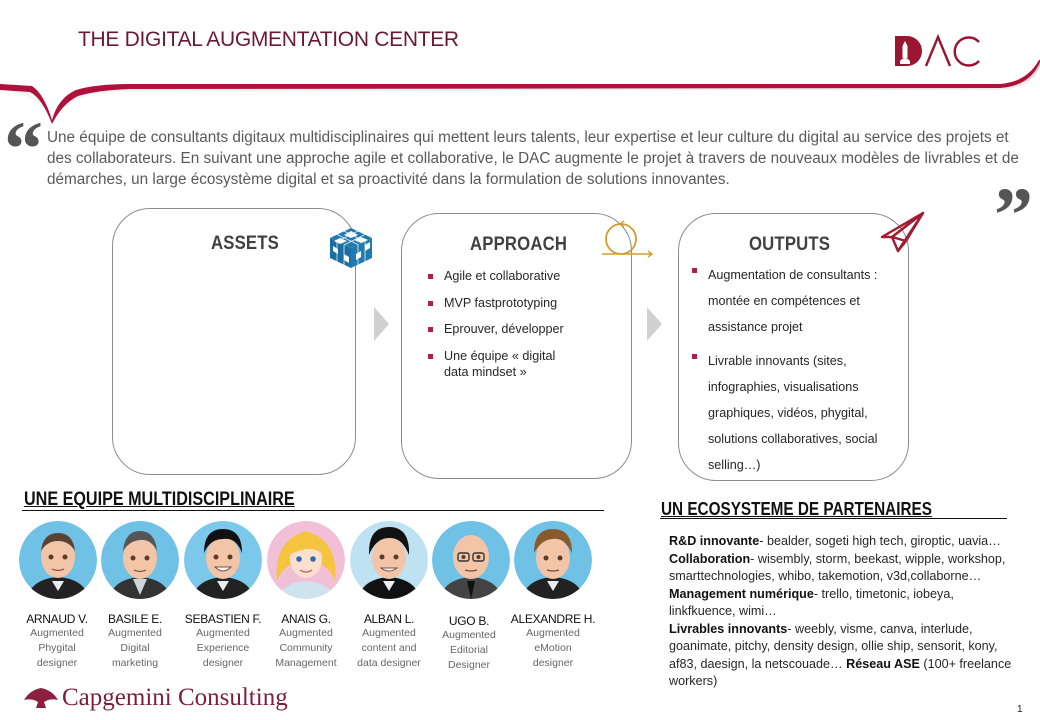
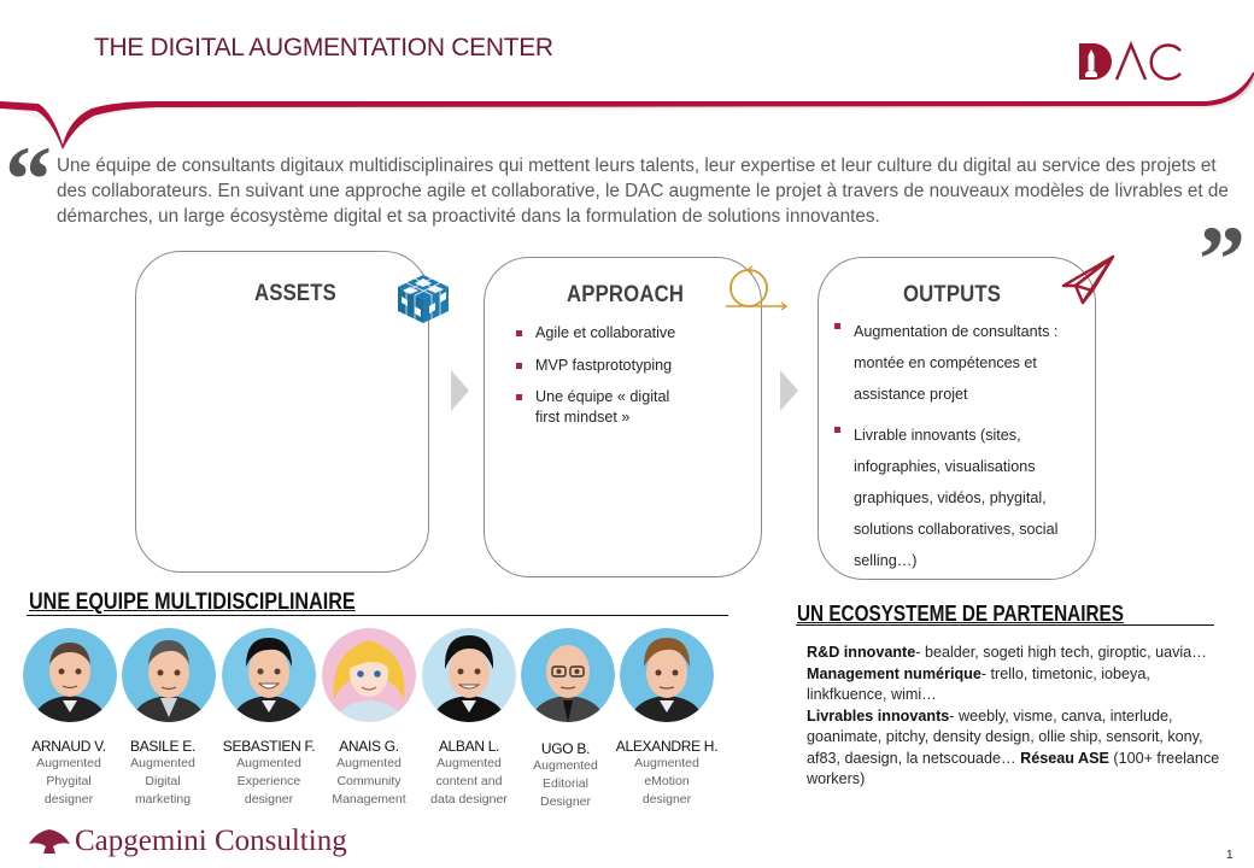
  THE DIGITAL AUGMENTATION CENTER
  “
  Une équipe de consultants digitaux multidisciplinaires qui mettent leurs talents, leur expertise et leur culture du digital au service des projets et des collaborateurs. En suivant une approche agile et collaborative, le DAC augmente le projet à travers de nouveaux modèles de livrables et de démarches, un large écosystème digital et sa proactivité dans la formulation de solutions innovantes.
  ”
  ASSETS
  APPROACH
  Agile et collaborative
  MVP fastprototyping
- Eprouver, développer
- Une équipe « digital data mindset »
+ Une équipe « digital first mindset »
  OUTPUTS
  Augmentation de consultants : montée en compétences et assistance projet
  Livrable innovants (sites, infographies, visualisations graphiques, vidéos, phygital, solutions collaboratives, social selling…)
  UNE EQUIPE MULTIDISCIPLINAIRE
  ARNAUD V.
  Augmented
  Phygital
  designer
  BASILE E.
  Augmented
  Digital
  marketing
  SEBASTIEN F.
  Augmented
  Experience
  designer
  ANAIS G.
  Augmented
  Community
  Management
  ALBAN L.
  Augmented
  content and
  data designer
  UGO B.
  Augmented
  Editorial
  Designer
  ALEXANDRE H.
  Augmented
  eMotion
  designer
  UN ECOSYSTEME DE PARTENAIRES
  R&D innovante- bealder, sogeti high tech, giroptic, uavia…
- Collaboration- wisembly, storm, beekast, wipple, workshop, smarttechnologies, whibo, takemotion, v3d,collaborne…
  Management numérique- trello, timetonic, iobeya, linkfkuence, wimi…
  Livrables innovants- weebly, visme, canva, interlude, goanimate, pitchy, density design, ollie ship, sensorit, kony, af83, daesign, la netscouade… Réseau ASE (100+ freelance workers)
  Capgemini Consulting
  1
